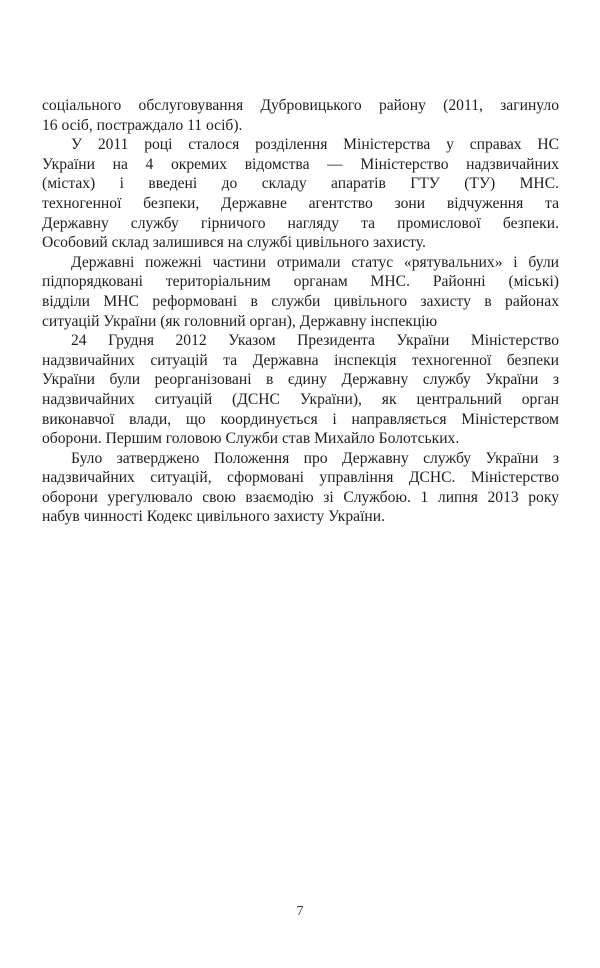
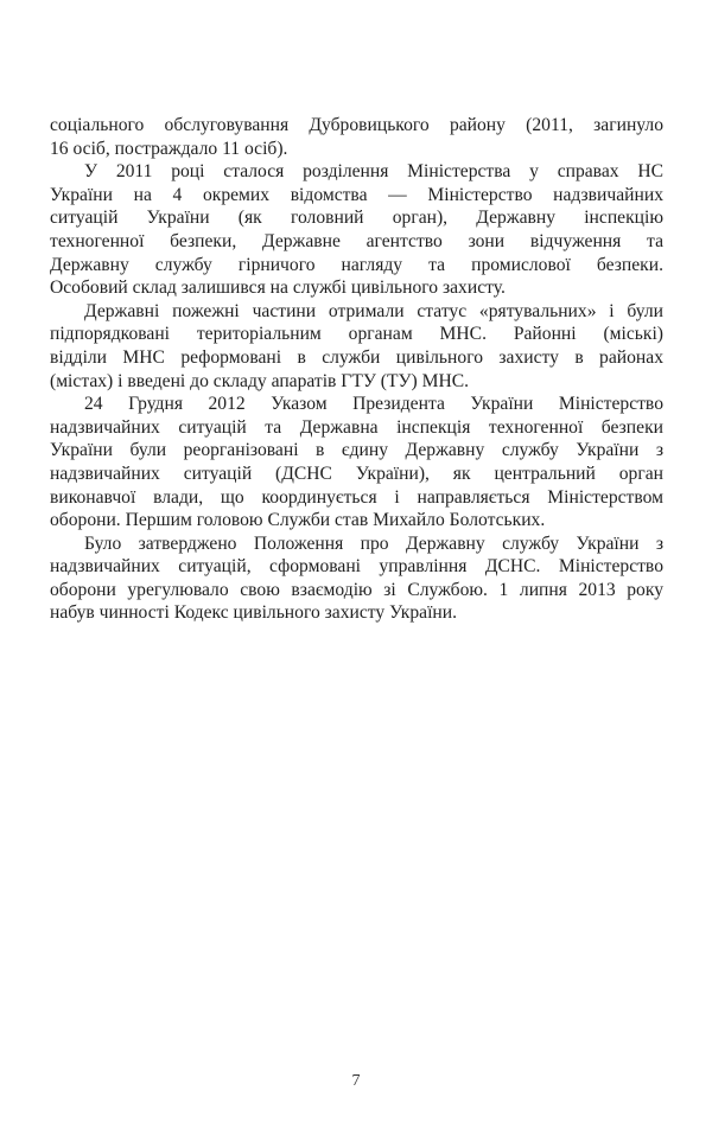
  соціального обслуговування Дубровицького району (2011, загинуло
  16 осіб, постраждало 11 осіб).
  У 2011 році сталося розділення Міністерства у справах НС
  України на 4 окремих відомства — Міністерство надзвичайних
- (містах) і введені до складу апаратів ГТУ (ТУ) МНС.
+ ситуацій України (як головний орган), Державну інспекцію
  техногенної безпеки, Державне агентство зони відчуження та
  Державну службу гірничого нагляду та промислової безпеки.
  Особовий склад залишився на службі цивільного захисту.
  Державні пожежні частини отримали статус «рятувальних» і були
  підпорядковані територіальним органам МНС. Районні (міські)
  відділи МНС реформовані в служби цивільного захисту в районах
- ситуацій України (як головний орган), Державну інспекцію
+ (містах) і введені до складу апаратів ГТУ (ТУ) МНС.
  24 Грудня 2012 Указом Президента України Міністерство
  надзвичайних ситуацій та Державна інспекція техногенної безпеки
  України були реорганізовані в єдину Державну службу України з
  надзвичайних ситуацій (ДСНС України), як центральний орган
  виконавчої влади, що координується і направляється Міністерством
  оборони. Першим головою Служби став Михайло Болотських.
  Було затверджено Положення про Державну службу України з
  надзвичайних ситуацій, сформовані управління ДСНС. Міністерство
  оборони урегулювало свою взаємодію зі Службою. 1 липня 2013 року
  набув чинності Кодекс цивільного захисту України.
  7
